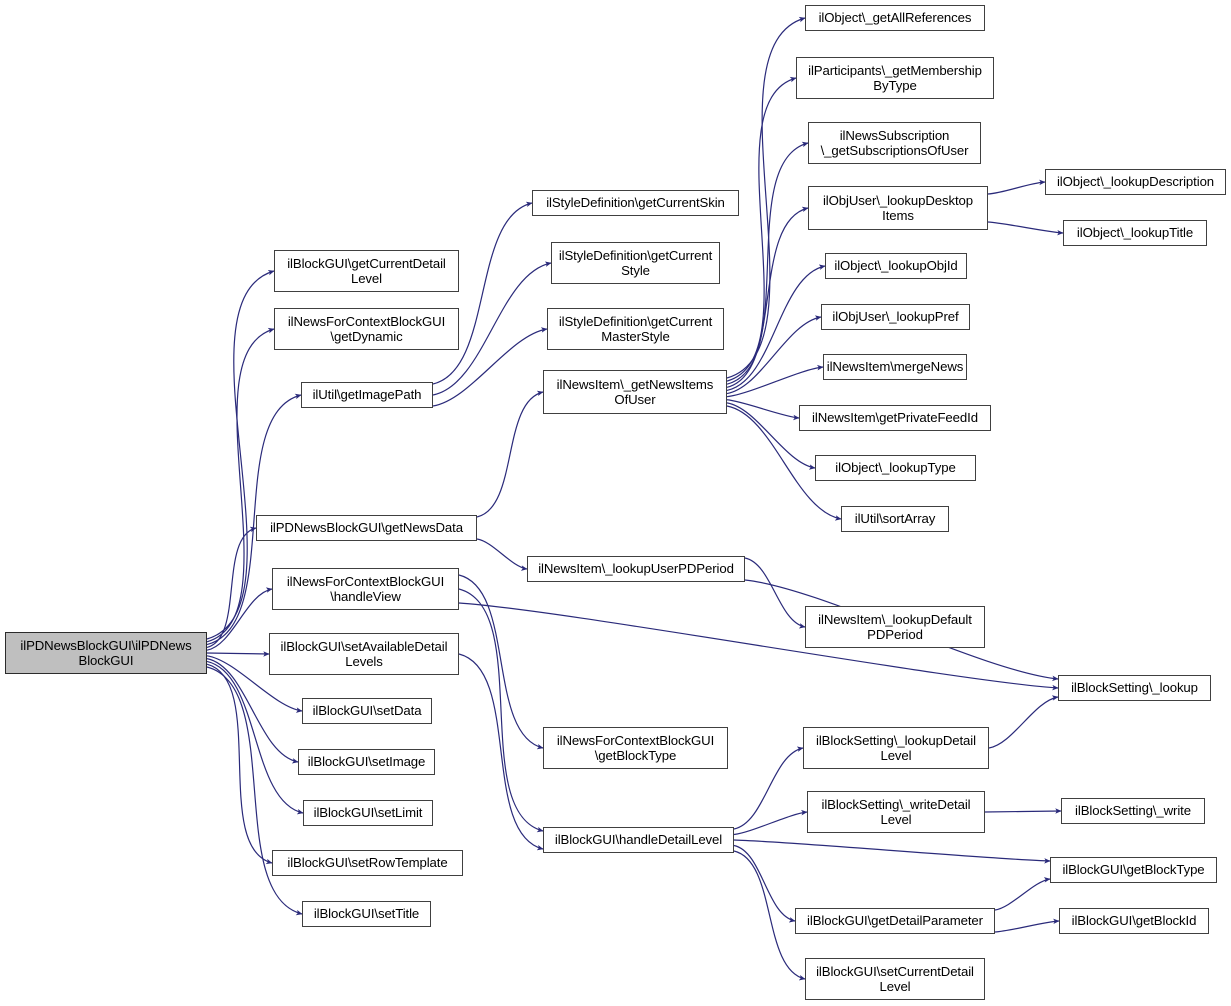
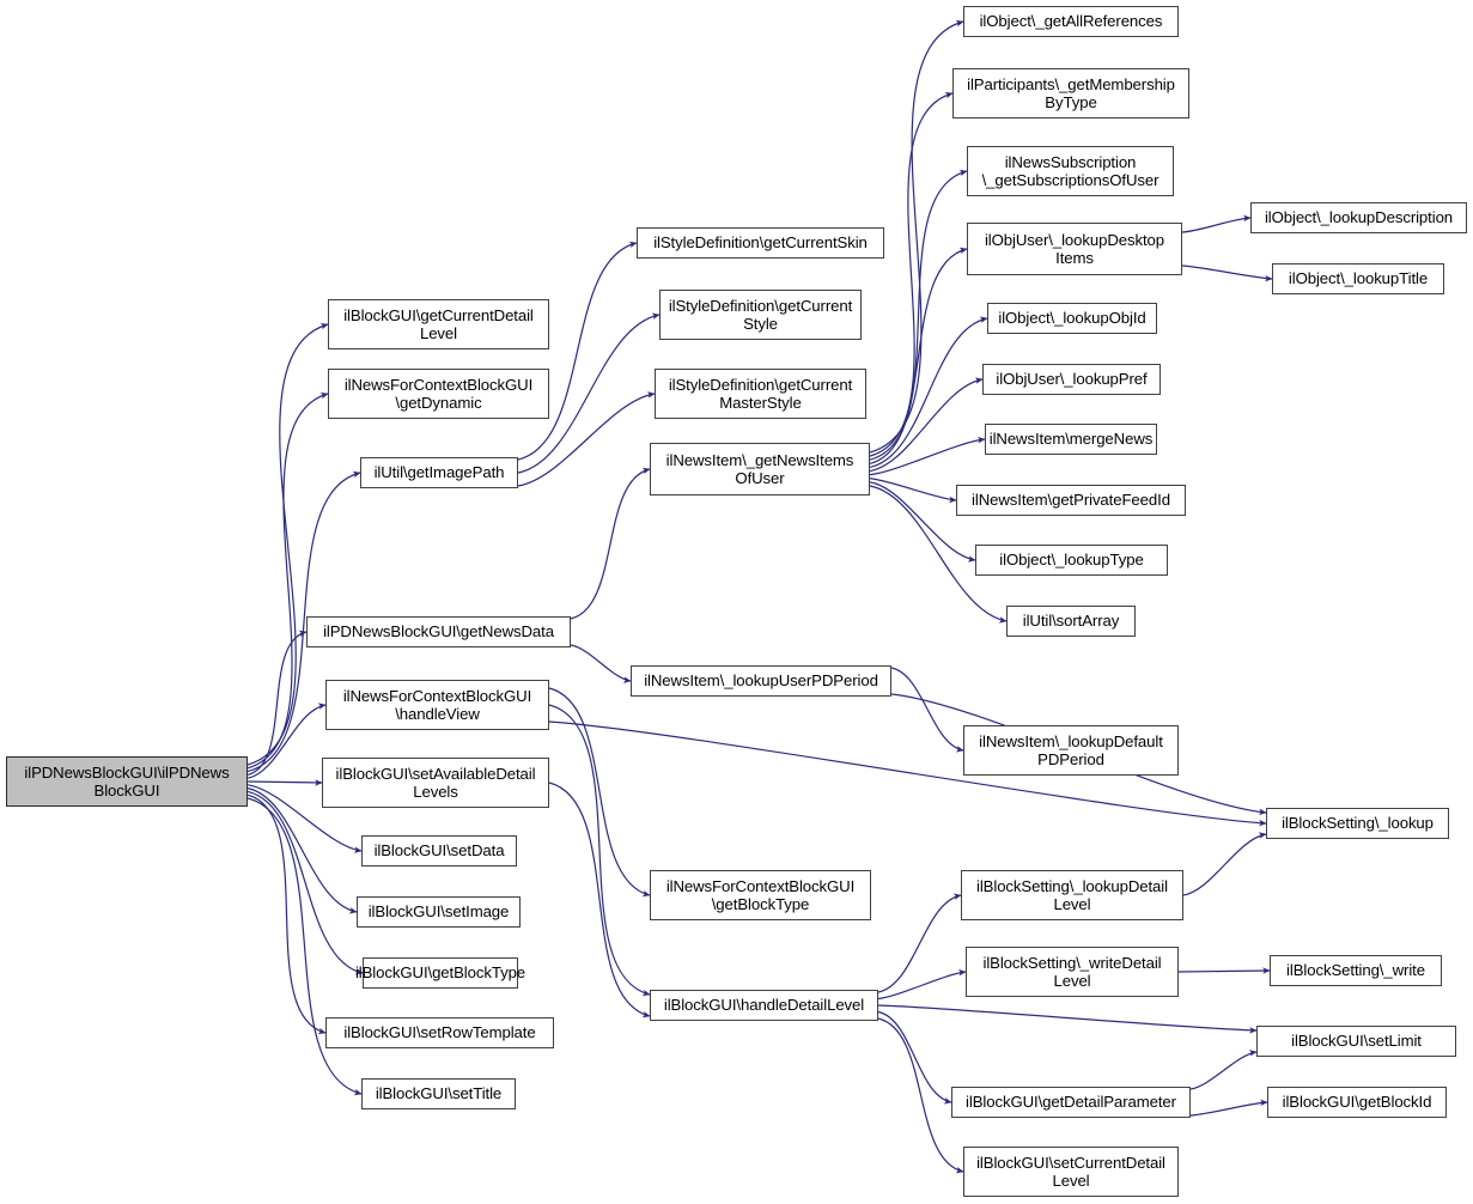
  ilPDNewsBlockGUI\ilPDNews
  BlockGUI
  ilBlockGUI\getCurrentDetail
  Level
  ilNewsForContextBlockGUI
  \getDynamic
  ilUtil\getImagePath
  ilPDNewsBlockGUI\getNewsData
  ilNewsForContextBlockGUI
  \handleView
  ilBlockGUI\setAvailableDetail
  Levels
  ilBlockGUI\setData
  ilBlockGUI\setImage
- ilBlockGUI\setLimit
+ ilBlockGUI\getBlockType
  ilBlockGUI\setRowTemplate
  ilBlockGUI\setTitle
  ilStyleDefinition\getCurrentSkin
  ilStyleDefinition\getCurrent
  Style
  ilStyleDefinition\getCurrent
  MasterStyle
  ilNewsItem\_getNewsItems
  OfUser
  ilNewsItem\_lookupUserPDPeriod
  ilNewsForContextBlockGUI
  \getBlockType
  ilBlockGUI\handleDetailLevel
  ilObject\_getAllReferences
  ilParticipants\_getMembership
  ByType
  ilNewsSubscription
  \_getSubscriptionsOfUser
  ilObjUser\_lookupDesktop
  Items
  ilObject\_lookupObjId
  ilObjUser\_lookupPref
  ilNewsItem\mergeNews
  ilNewsItem\getPrivateFeedId
  ilObject\_lookupType
  ilUtil\sortArray
  ilNewsItem\_lookupDefault
  PDPeriod
  ilBlockSetting\_lookupDetail
  Level
  ilBlockSetting\_writeDetail
  Level
  ilBlockGUI\getDetailParameter
  ilBlockGUI\setCurrentDetail
  Level
  ilObject\_lookupDescription
  ilObject\_lookupTitle
  ilBlockSetting\_lookup
  ilBlockSetting\_write
- ilBlockGUI\getBlockType
+ ilBlockGUI\setLimit
  ilBlockGUI\getBlockId
